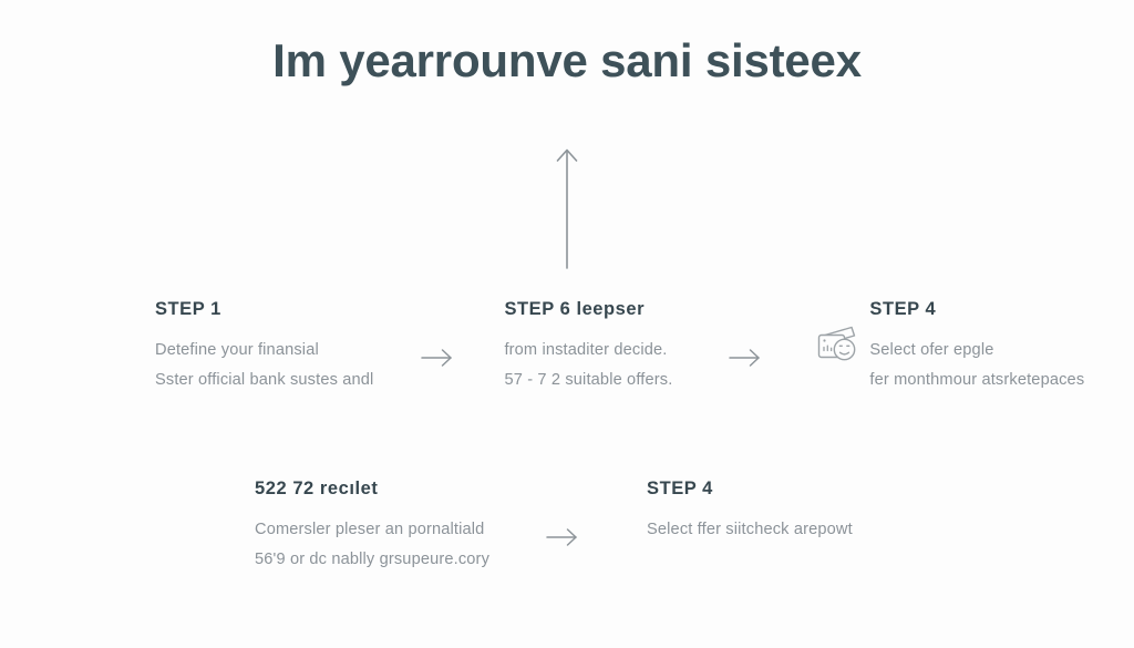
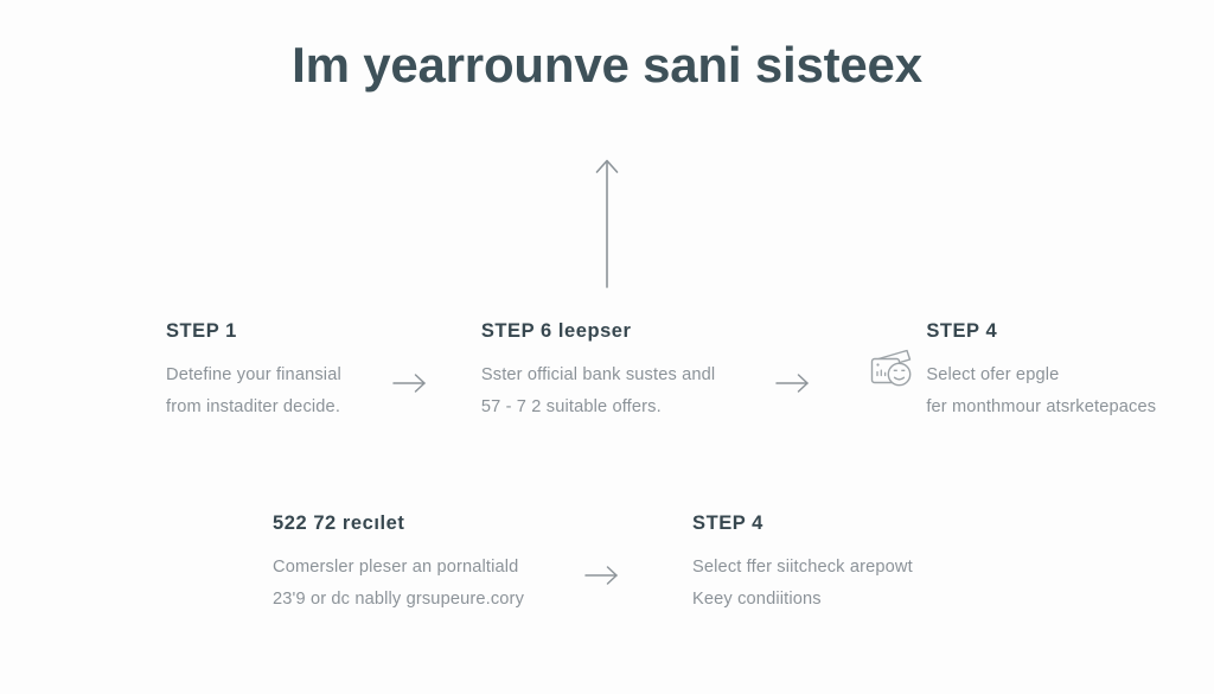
  Im yearrounve sani sisteex
  STEP 1
  Detefine your finansial
- Sster official bank sustes andl
+ from instaditer decide.
  STEP 6 leepser
- from instaditer decide.
+ Sster official bank sustes andl
  57 - 7 2 suitable offers.
  STEP 4
  Select ofer epgle
  fer monthmour atsrketepaces
  522 72 recılet
  Comersler pleser an pornaltiald
- 56'9 or dc nablly grsupeure.cory
+ 23'9 or dc nablly grsupeure.cory
  STEP 4
  Select ffer siitcheck arepowt
+ Keey condiitions
